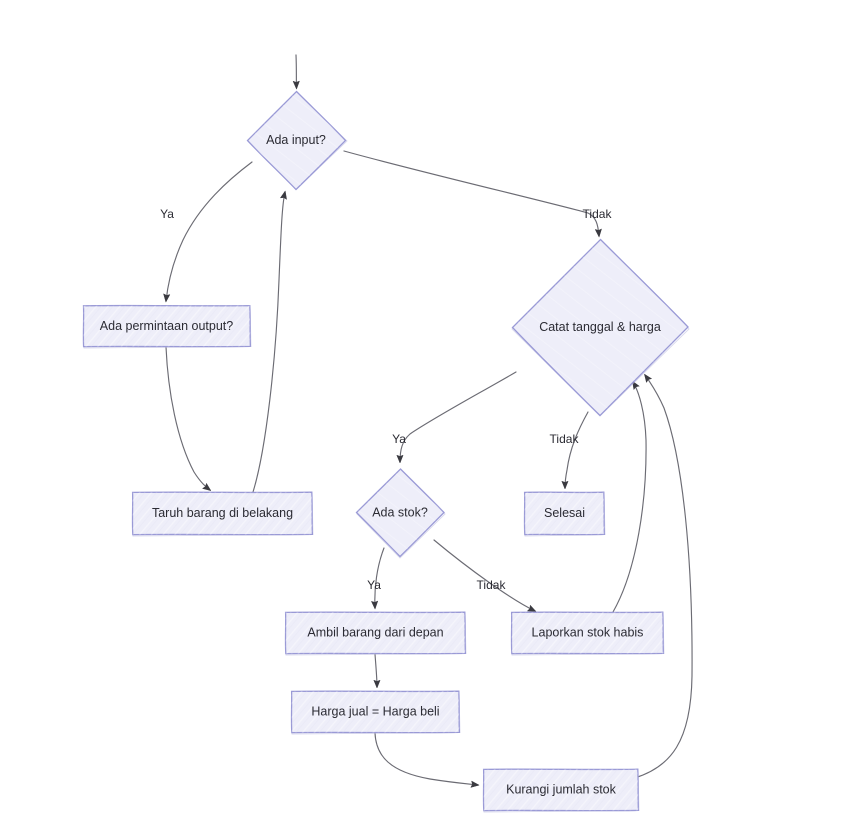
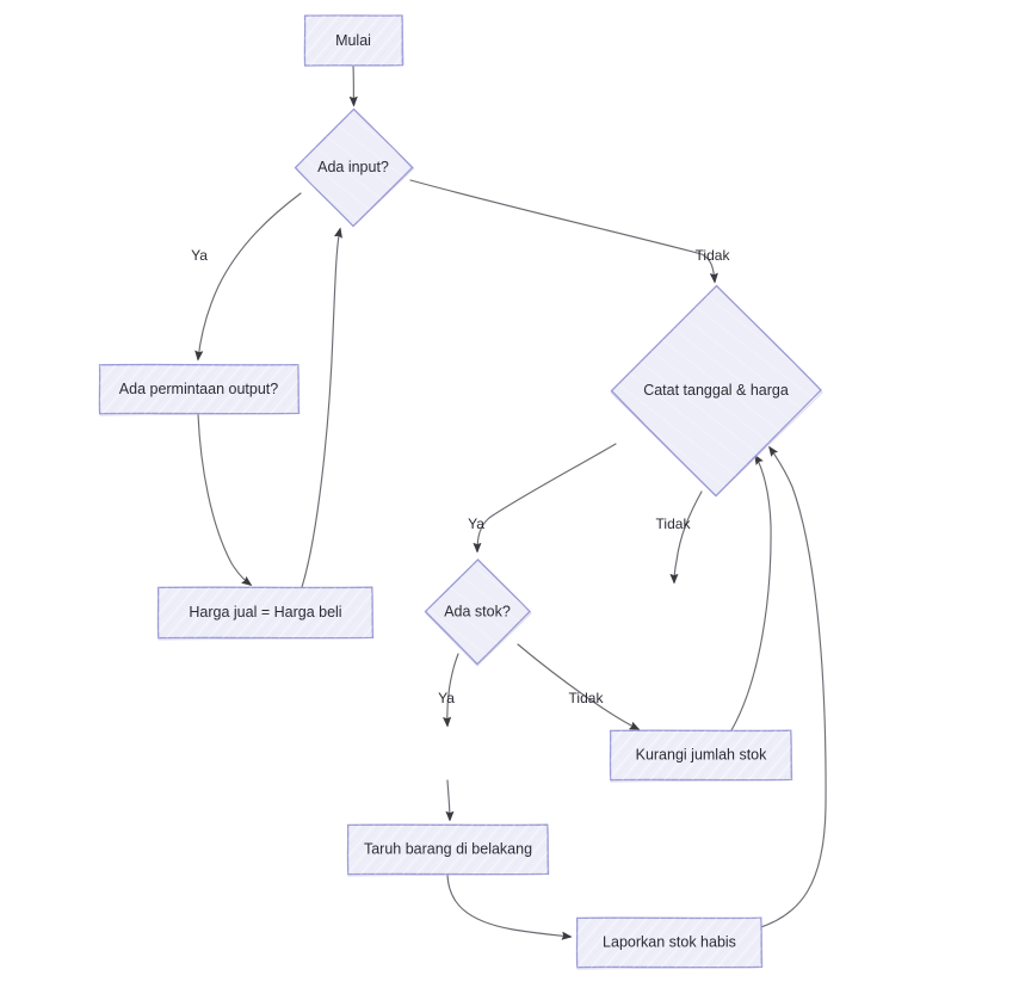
  Ya
  Tidak
  Ya
  Tidak
  Ya
  Tidak
+ Mulai
  Ada input?
  Ada permintaan output?
- Taruh barang di belakang
+ Harga jual = Harga beli
  Catat tanggal & harga
  Ada stok?
- Selesai
- Ambil barang dari depan
- Laporkan stok habis
+ Kurangi jumlah stok
- Harga jual = Harga beli
+ Taruh barang di belakang
- Kurangi jumlah stok
+ Laporkan stok habis
